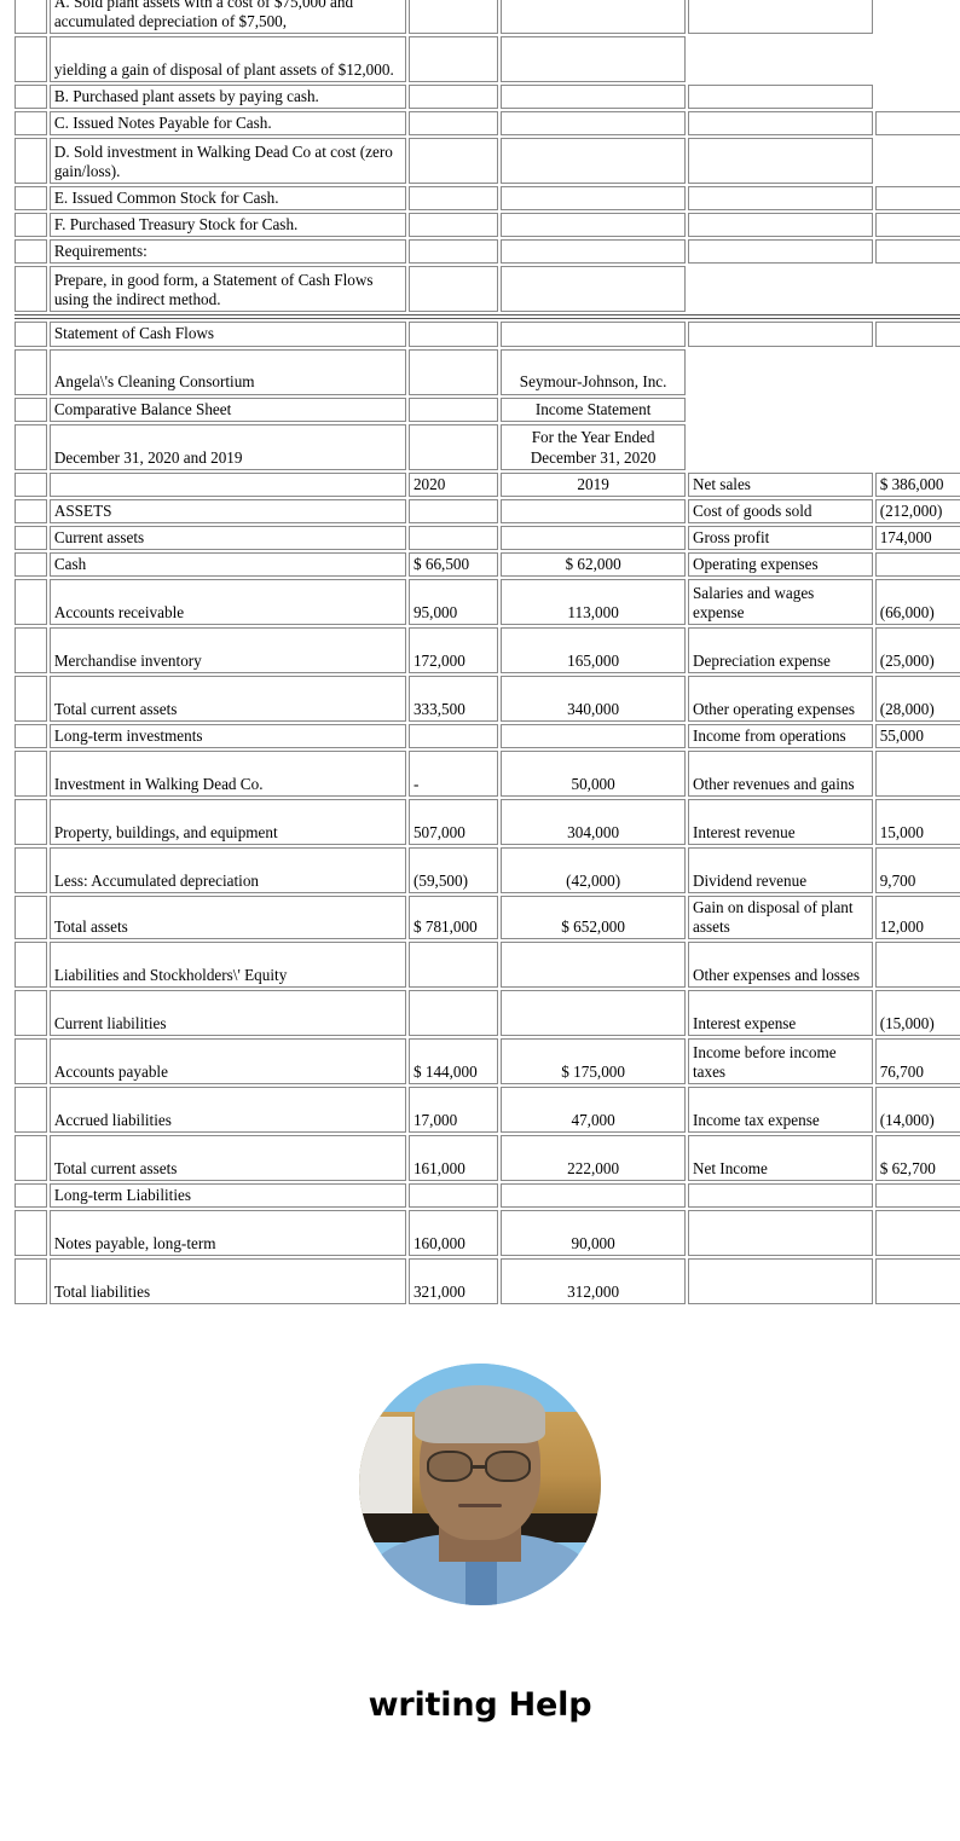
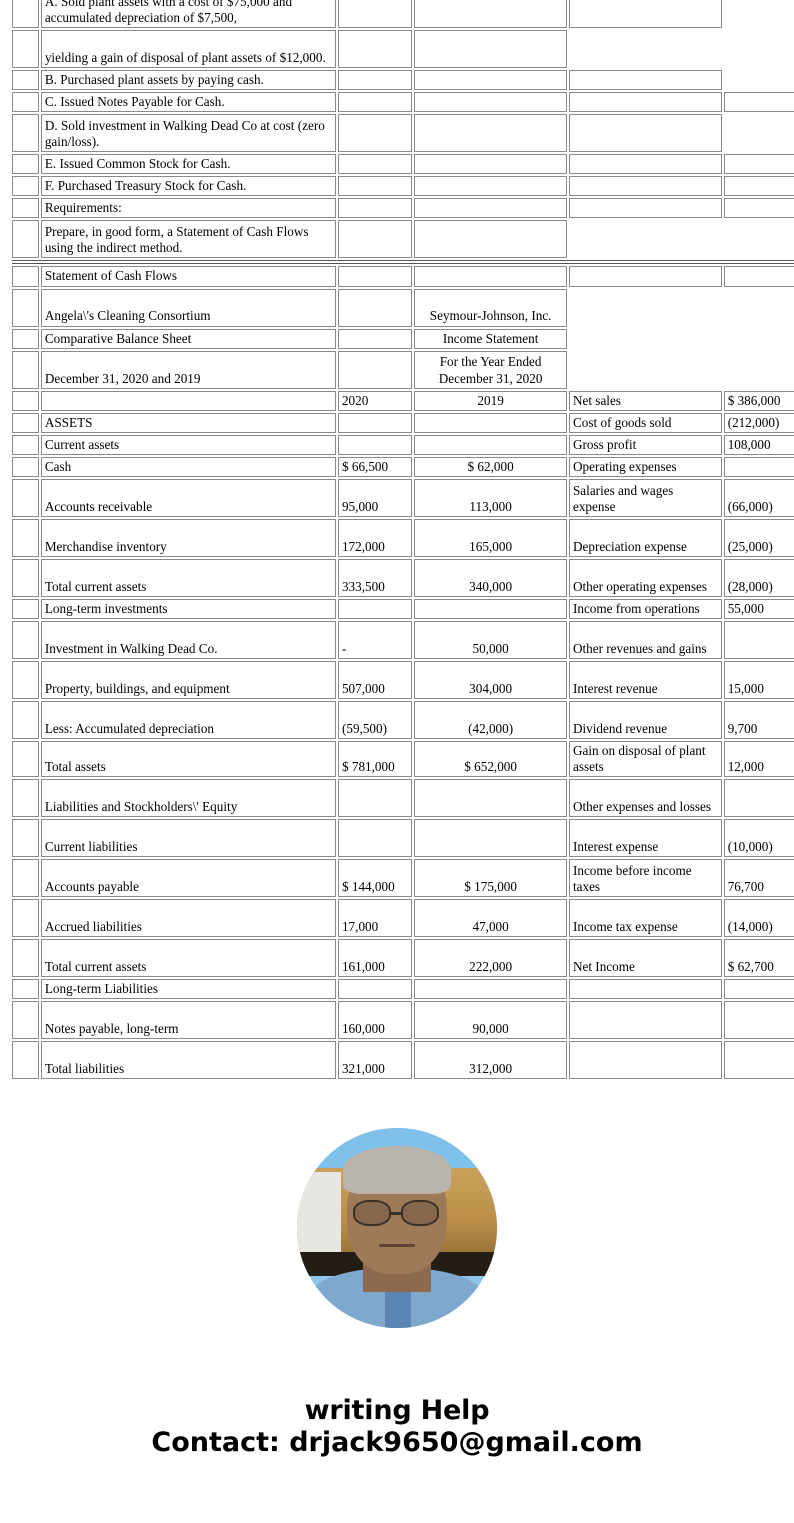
  	A. Sold plant assets with a cost of $75,000 and accumulated depreciation of $7,500,
  	yielding a gain of disposal of plant assets of $12,000.
  	B. Purchased plant assets by paying cash.
  	C. Issued Notes Payable for Cash.
  	D. Sold investment in Walking Dead Co at cost (zero gain/loss).
  	E. Issued Common Stock for Cash.
  	F. Purchased Treasury Stock for Cash.
  	Requirements:
  	Prepare, in good form, a Statement of Cash Flows using the indirect method.
  	Statement of Cash Flows
  	Angela\'s Cleaning Consortium		Seymour-Johnson, Inc.
  	Comparative Balance Sheet		Income Statement
  	December 31, 2020 and 2019		For the Year Ended December 31, 2020
  		2020	2019	Net sales	$ 386,000
  	ASSETS			Cost of goods sold	(212,000)
- 	Current assets			Gross profit	174,000
+ 	Current assets			Gross profit	108,000
  	Cash	$ 66,500	$ 62,000	Operating expenses
  	Accounts receivable	95,000	113,000	Salaries and wages expense	(66,000)
  	Merchandise inventory	172,000	165,000	Depreciation expense	(25,000)
  	Total current assets	333,500	340,000	Other operating expenses	(28,000)
  	Long-term investments			Income from operations	55,000
  	Investment in Walking Dead Co.	-	50,000	Other revenues and gains
  	Property, buildings, and equipment	507,000	304,000	Interest revenue	15,000
  	Less: Accumulated depreciation	(59,500)	(42,000)	Dividend revenue	9,700
  	Total assets	$ 781,000	$ 652,000	Gain on disposal of plant assets	12,000
  	Liabilities and Stockholders\' Equity			Other expenses and losses
- 	Current liabilities			Interest expense	(15,000)
+ 	Current liabilities			Interest expense	(10,000)
  	Accounts payable	$ 144,000	$ 175,000	Income before income taxes	76,700
  	Accrued liabilities	17,000	47,000	Income tax expense	(14,000)
  	Total current assets	161,000	222,000	Net Income	$ 62,700
  	Long-term Liabilities
  	Notes payable, long-term	160,000	90,000
  	Total liabilities	321,000	312,000
  writing Help
+ Contact: drjack9650@gmail.com
